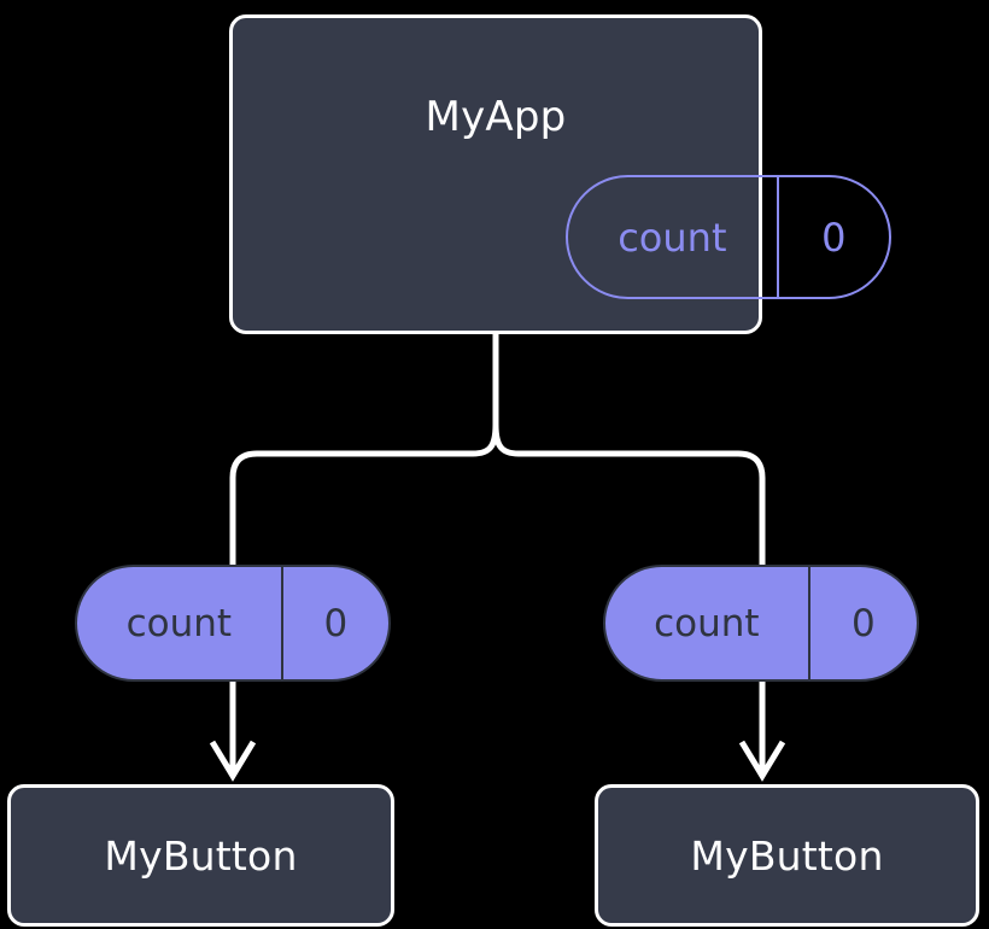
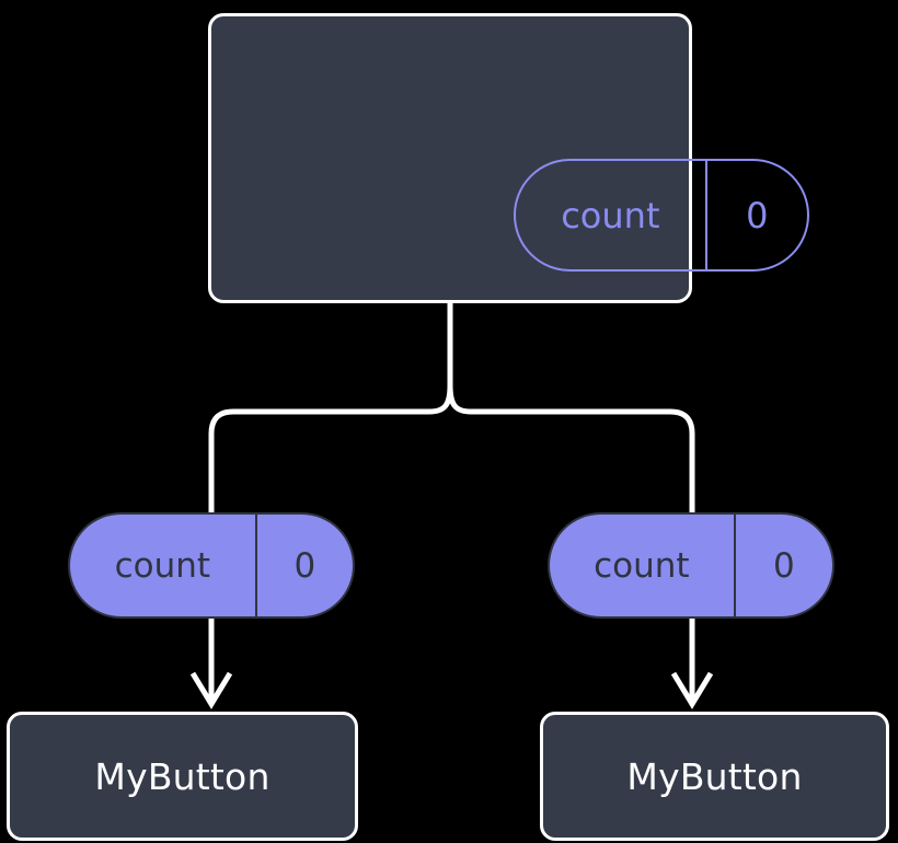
- MyApp
  count
  0
  count
  0
  count
  0
  MyButton
  MyButton
